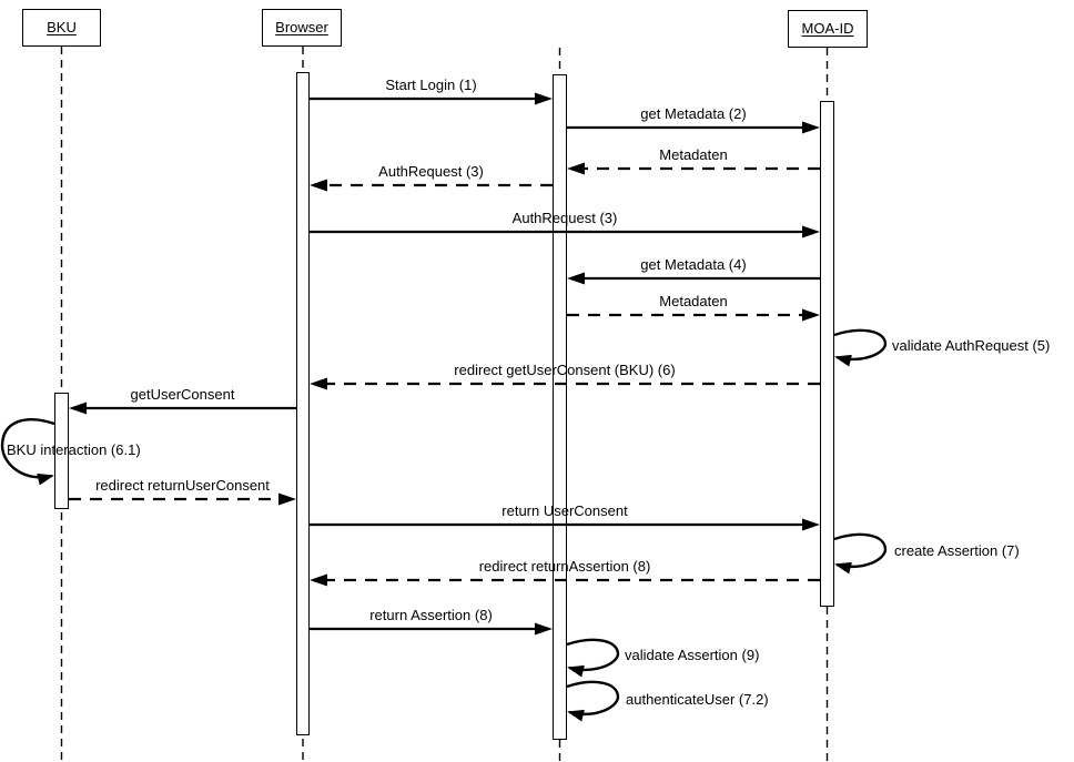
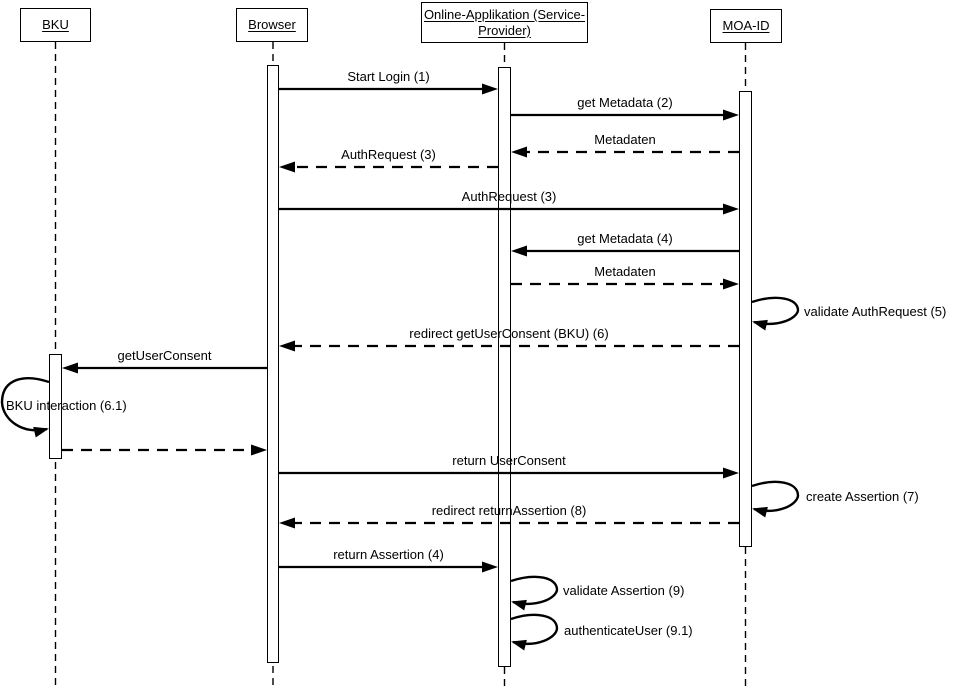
  BKU
  Browser
+ Online-Applikation (Service-
+ Provider)
  MOA-ID
  Start Login (1)
  get Metadata (2)
  Metadaten
  AuthRequest (3)
  AuthRequest (3)
  get Metadata (4)
  Metadaten
  redirect getUserConsent (BKU) (6)
  getUserConsent
- redirect returnUserConsent
  return UserConsent
  redirect returnAssertion (8)
- return Assertion (8)
+ return Assertion (4)
  validate AuthRequest (5)
  BKU interaction (6.1)
  create Assertion (7)
  validate Assertion (9)
- authenticateUser (7.2)
+ authenticateUser (9.1)
